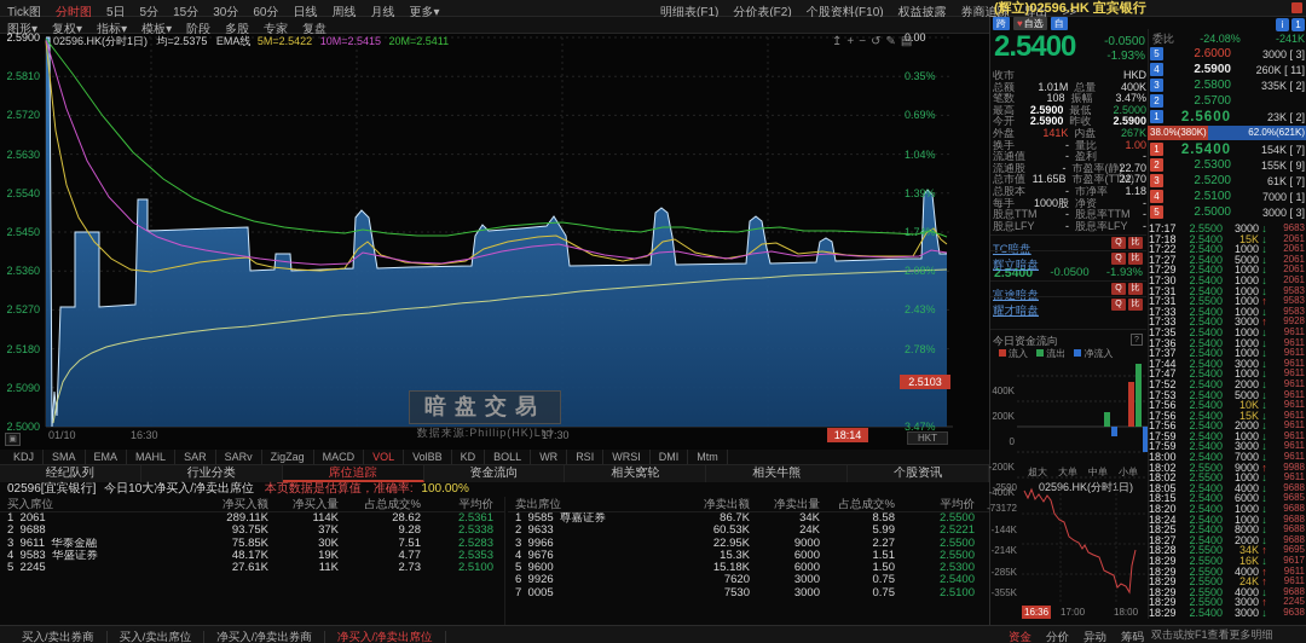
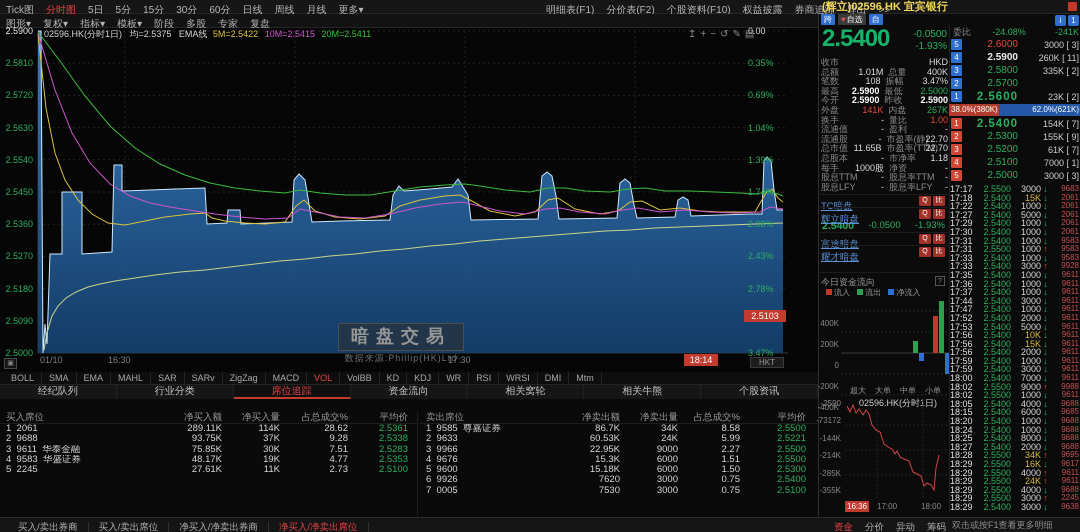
  Tick图 分时图 5日 5分 15分 30分 60分 日线 周线 月线 更多▾
  明细表(F1) 分价表(F2) 个股资料(F10) 权益披露 券商追踪 导出 >>
  (辉立)02596.HK 宜宾银行
  图形▾ 复权▾ 指标▾ 模板▾ 阶段 多股 专家 复盘
  02596.HK(分时1日) 均=2.5375 EMA线 5M=2.5422 10M=2.5415 20M=2.5411
  ↥ + − ↺ ✎ ▤
  2.5900
  2.5810
  2.5720
  2.5630
  2.5540
  2.5450
  2.5360
  2.5270
  2.5180
  2.5090
  2.5000
  0.00
  0.35%
  0.69%
  1.04%
  1.39%
  1.74%
  2.08%
  2.43%
  2.78%
  3.47%
  2.5103
  01/10
  16:30
  17:30
  18:14
  HKT
  暗盘交易
  数据来源:Phillip(HK)Ltd
- KDJ
+ BOLL
  SMA
  EMA
  MAHL
  SAR
  SARv
  ZigZag
  MACD
  VOL
  VolBB
  KD
- BOLL
+ KDJ
  WR
  RSI
  WRSI
  DMI
  Mtm
  经纪队列
  行业分类
  席位追踪
  资金流向
  相关窝轮
  相关牛熊
  个股资讯
- 02596[宜宾银行] 今日10大净买入/净卖出席位 本页数据是估算值，准确率: 100.00%
  买入席位
  净买入额
  净买入量
  占总成交%
  平均价
  1 2061
  289.11K
  114K
  28.62
  2.5361
  2 9688
  93.75K
  37K
  9.28
  2.5338
  3 9611 华泰金融
  75.85K
  30K
  7.51
  2.5283
  4 9583 华盛证券
  48.17K
  19K
  4.77
  2.5353
  5 2245
  27.61K
  11K
  2.73
  2.5100
  卖出席位
  净卖出额
  净卖出量
  占总成交%
  平均价
  1 9585 尊嘉证券
  86.7K
  34K
  8.58
  2.5500
  2 9633
  60.53K
  24K
  5.99
  2.5221
  3 9966
  22.95K
  9000
  2.27
  2.5500
  4 9676
  15.3K
  6000
  1.51
  2.5500
  5 9600
  15.18K
  6000
  1.50
  2.5300
  6 9926
  7620
  3000
  0.75
  2.5400
  7 0005
  7530
  3000
  0.75
  2.5100
  买入/卖出券商 买入/卖出席位 净买入/净卖出券商 净买入/净卖出席位
  资金 分价 异动 筹码
  双击或按F1查看更多明细
  跨
  ♥自选
  自
  i
  1
  2.5400
  -0.0500
  -1.93%
  委比
  -24.08%
  -241K
  5
  2.6000
  3000 [ 3]
  4
  2.5900
  260K [ 11]
  3
  2.5800
  335K [ 2]
  2
  2.5700
  1
  2.5600
  23K [ 2]
  38.0%(380K)
  62.0%(621K)
  1
  2.5400
  154K [ 7]
  2
  2.5300
  155K [ 9]
  3
  2.5200
  61K [ 7]
  4
  2.5100
  7000 [ 1]
  5
  2.5000
  3000 [ 3]
  17:17
  2.5500
  3000
  ↓
  9683
  17:18
  2.5400
  15K
  ↓
  2061
  17:22
  2.5400
  1000
  ↓
  2061
  17:27
  2.5400
  5000
  ↓
  2061
  17:29
  2.5400
  1000
  ↓
  2061
  17:30
  2.5400
  1000
  ↓
  2061
  17:31
  2.5400
  1000
  ↓
  9583
  17:31
  2.5500
  1000
  ↑
  9583
  17:33
  2.5400
  1000
  ↓
  9583
  17:33
  2.5400
  3000
  ↑
  9928
  17:35
  2.5400
  1000
  ↓
  9611
  17:36
  2.5400
  1000
  ↓
  9611
  17:37
  2.5400
  1000
  ↓
  9611
  17:44
  2.5400
  3000
  ↓
  9611
  17:47
  2.5400
  1000
  ↓
  9611
  17:52
  2.5400
  2000
  ↓
  9611
  17:53
  2.5400
  5000
  ↓
  9611
  17:56
  2.5400
  10K
  ↓
  9611
  17:56
  2.5400
  15K
  ↓
  9611
  17:56
  2.5400
  2000
  ↓
  9611
  17:59
  2.5400
  1000
  ↓
  9611
  17:59
  2.5400
  3000
  ↓
  9611
  18:00
  2.5400
  7000
  ↓
  9611
  18:02
  2.5500
  9000
  ↑
  9988
  18:02
  2.5500
  1000
  ↓
  9611
  18:05
  2.5400
  4000
  ↓
  9688
  18:15
  2.5400
  6000
  ↓
  9685
  18:20
  2.5400
  1000
  ↓
  9688
  18:24
  2.5400
  1000
  ↓
  9688
  18:25
  2.5400
  8000
  ↓
  9688
  18:27
  2.5400
  2000
  ↓
  9688
  18:28
  2.5500
  34K
  ↑
  9695
  18:29
  2.5500
  16K
  ↓
  9617
  18:29
  2.5500
  4000
  ↑
  9611
  18:29
  2.5500
  24K
  ↑
  9611
  18:29
  2.5500
  4000
  ↓
  9688
  18:29
  2.5500
  3000
  ↑
  2245
  18:29
  2.5400
  3000
  ↓
  9638
  收市
  HKD
  总额
  1.01M
  总量
  400K
  笔数
  108
  振幅
  3.47%
  最高
  2.5900
  最低
  2.5000
  今开
  2.5900
  昨收
  2.5900
  外盘
  141K
  内盘
  267K
  换手
  -
  量比
  1.00
  流通值
  -
  盈利
  -
  流通股
  -
  市盈率(静)
  22.70
  总市值
  11.65B
  市盈率(TT
  22.70
  总股本
  -
  市净率
  1.18
  每手
  1000股
  净资
  -
  股息TT
  -
  股息率TTM
  -
  股息LF
  -
  股息率LFY
  -
  TC暗盘
  辉立暗盘
  2.5400
  -0.0500
  -1.93%
  富途暗盘
  耀才暗盘
  今日资金流向
  流入 流出 净流入
  400K
  200K
  0
  -200K
  -400K
  超大
  大单
  中单
  小单
  02596.HK(分时1日)
  -2590
  -73172
  -144K
  -214K
  -285K
  -355K
  16:36
  17:00
  18:00
